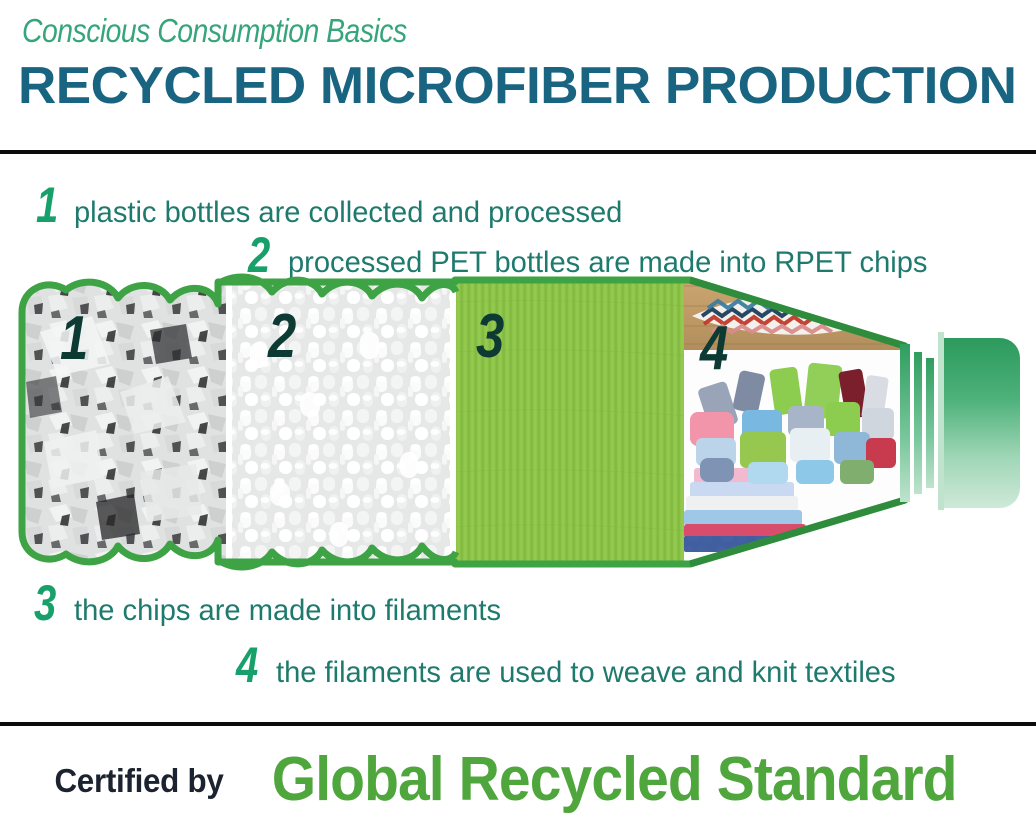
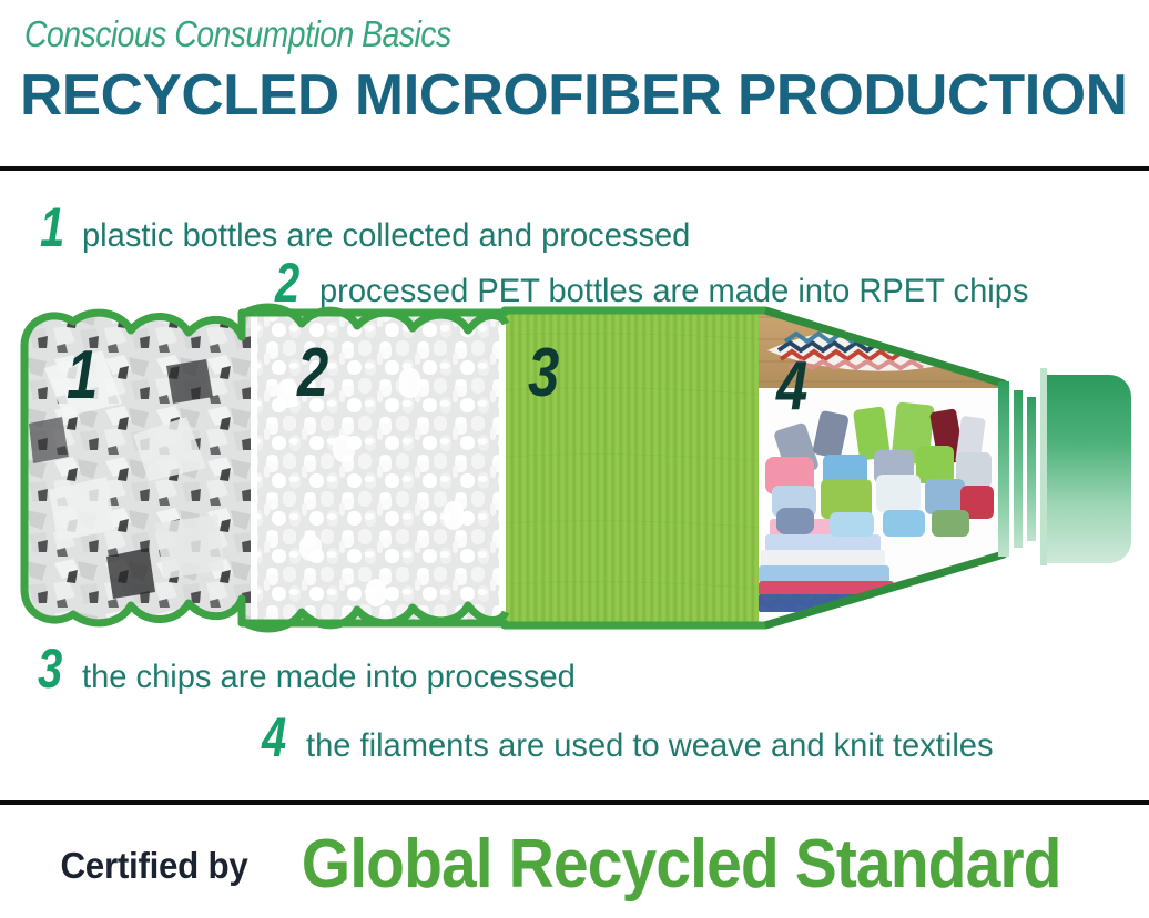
  Conscious Consumption Basics
  RECYCLED MICROFIBER PRODUCTION
  1
  plastic bottles are collected and processed
  2
  processed PET bottles are made into RPET chips
  1
  2
  3
  4
  3
- the chips are made into filaments
+ the chips are made into processed
  4
  the filaments are used to weave and knit textiles
  Certified by
  Global Recycled Standard
